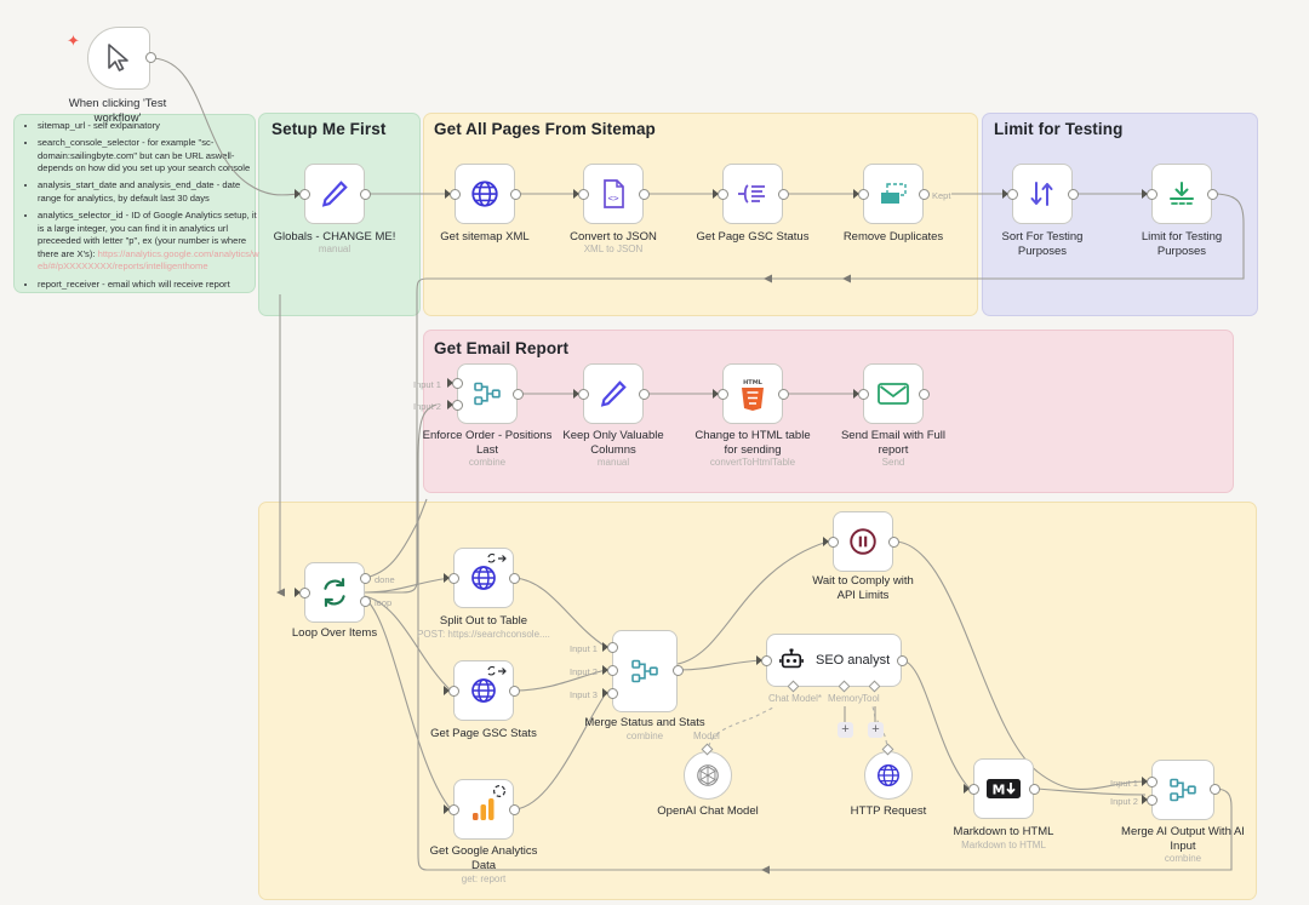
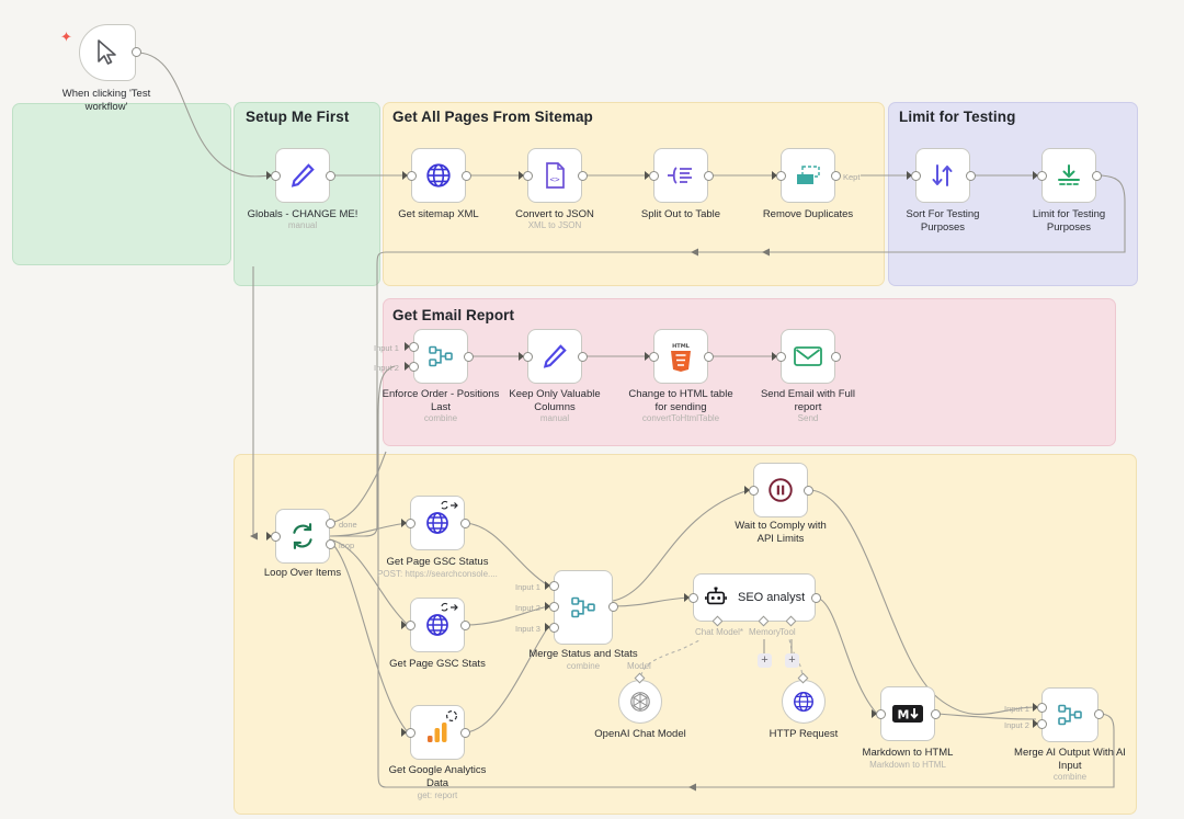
  Setup Me First
  Get All Pages From Sitemap
  Limit for Testing
  Get Email Report
- sitemap_url - self exlpainatory
- search_console_selector - for example "sc-domain:sailingbyte.com" but can be URL aswell- depends on how did you set up your search console
- analysis_start_date and analysis_end_date - date range for analytics, by default last 30 days
- analytics_selector_id - ID of Google Analytics setup, it is a large integer, you can find it in analytics url preceeded with letter "p", ex (your number is where there are X's): https://analytics.google.com/analytics/web/#/pXXXXXXXX/reports/intelligenthome
- report_receiver - email which will receive report
  ✦
  When clicking 'Test workflow'
  Globals - CHANGE ME!
  manual
  Get sitemap XML
  <>
  Convert to JSON
  XML to JSON
- Get Page GSC Status
+ Split Out to Table
  Kept
  Remove Duplicates
  Sort For Testing Purposes
  Limit for Testing Purposes
  Input 1
  Input 2
  Enforce Order - Positions Last
  combine
  Keep Only Valuable Columns
  manual
  Change to HTML table for sending
  convertToHtmlTable
  Send Email with Full report
  Send
  done
  loop
  Loop Over Items
- Split Out to Table
+ Get Page GSC Status
  POST: https://searchconsole....
  Get Page GSC Stats
  Get Google Analytics Data
  get: report
  Input 1
  Input 2
  Input 3
  Merge Status and Stats
  combine
  Wait to Comply with API Limits
  SEO analyst
  Chat Model*
  Memory
  Tool
  +
  +
  Model
  OpenAI Chat Model
  HTTP Request
  M
  Markdown to HTML
  Markdown to HTML
  Input 1
  Input 2
  Merge AI Output With AI Input
  combine
